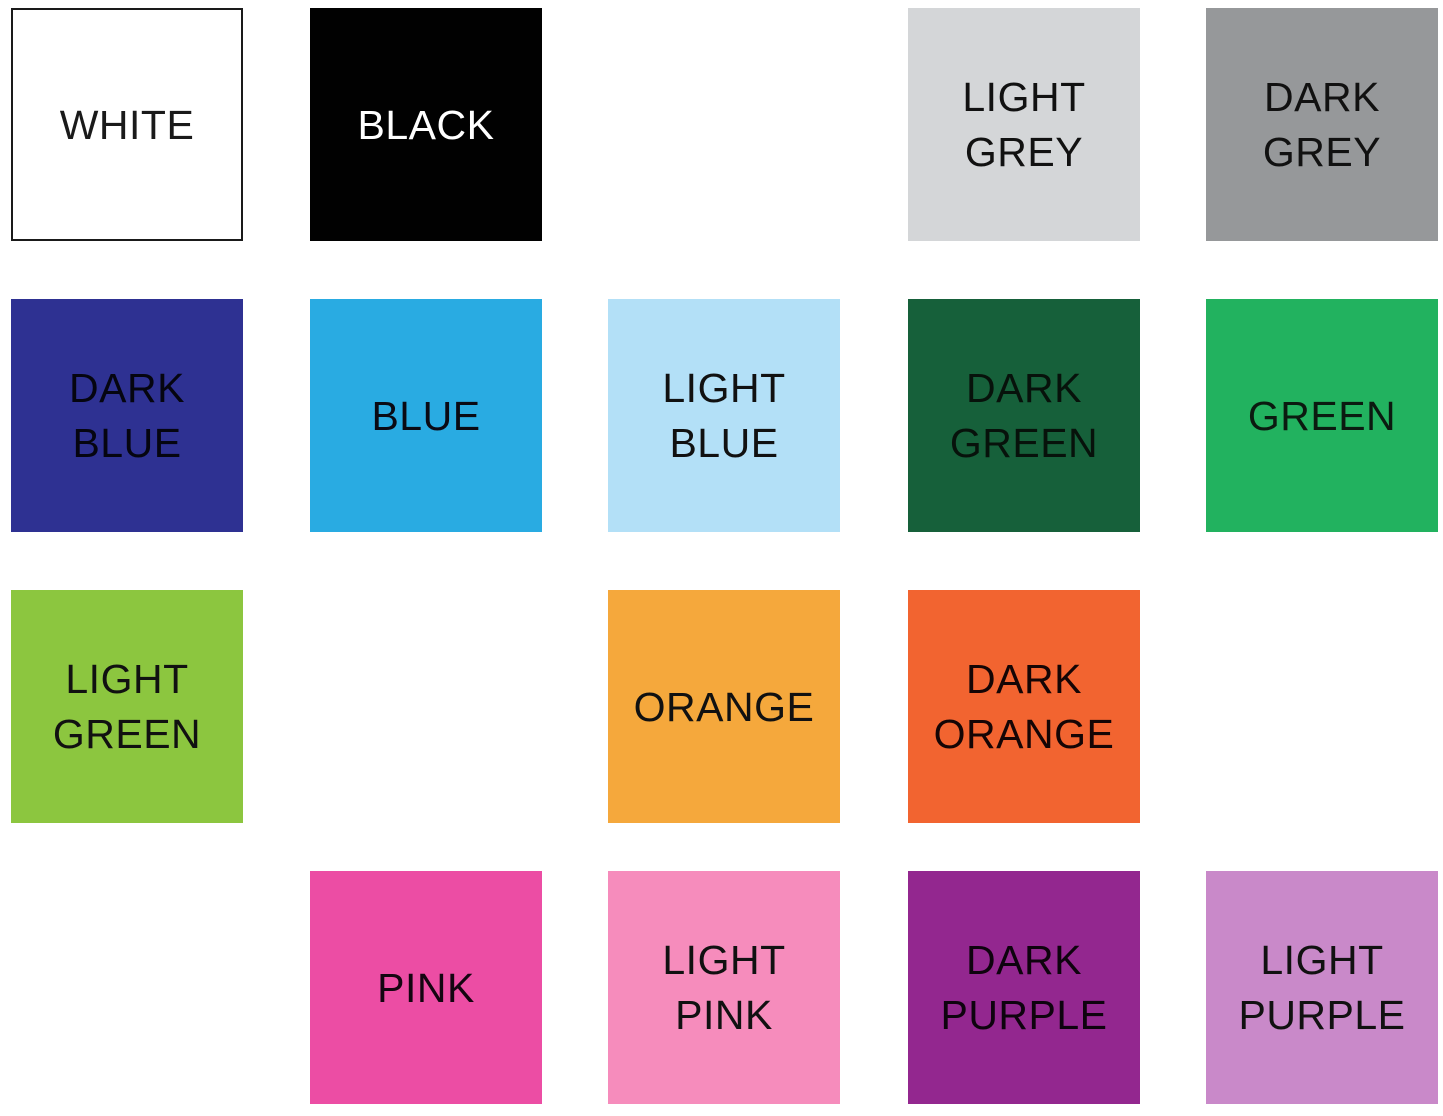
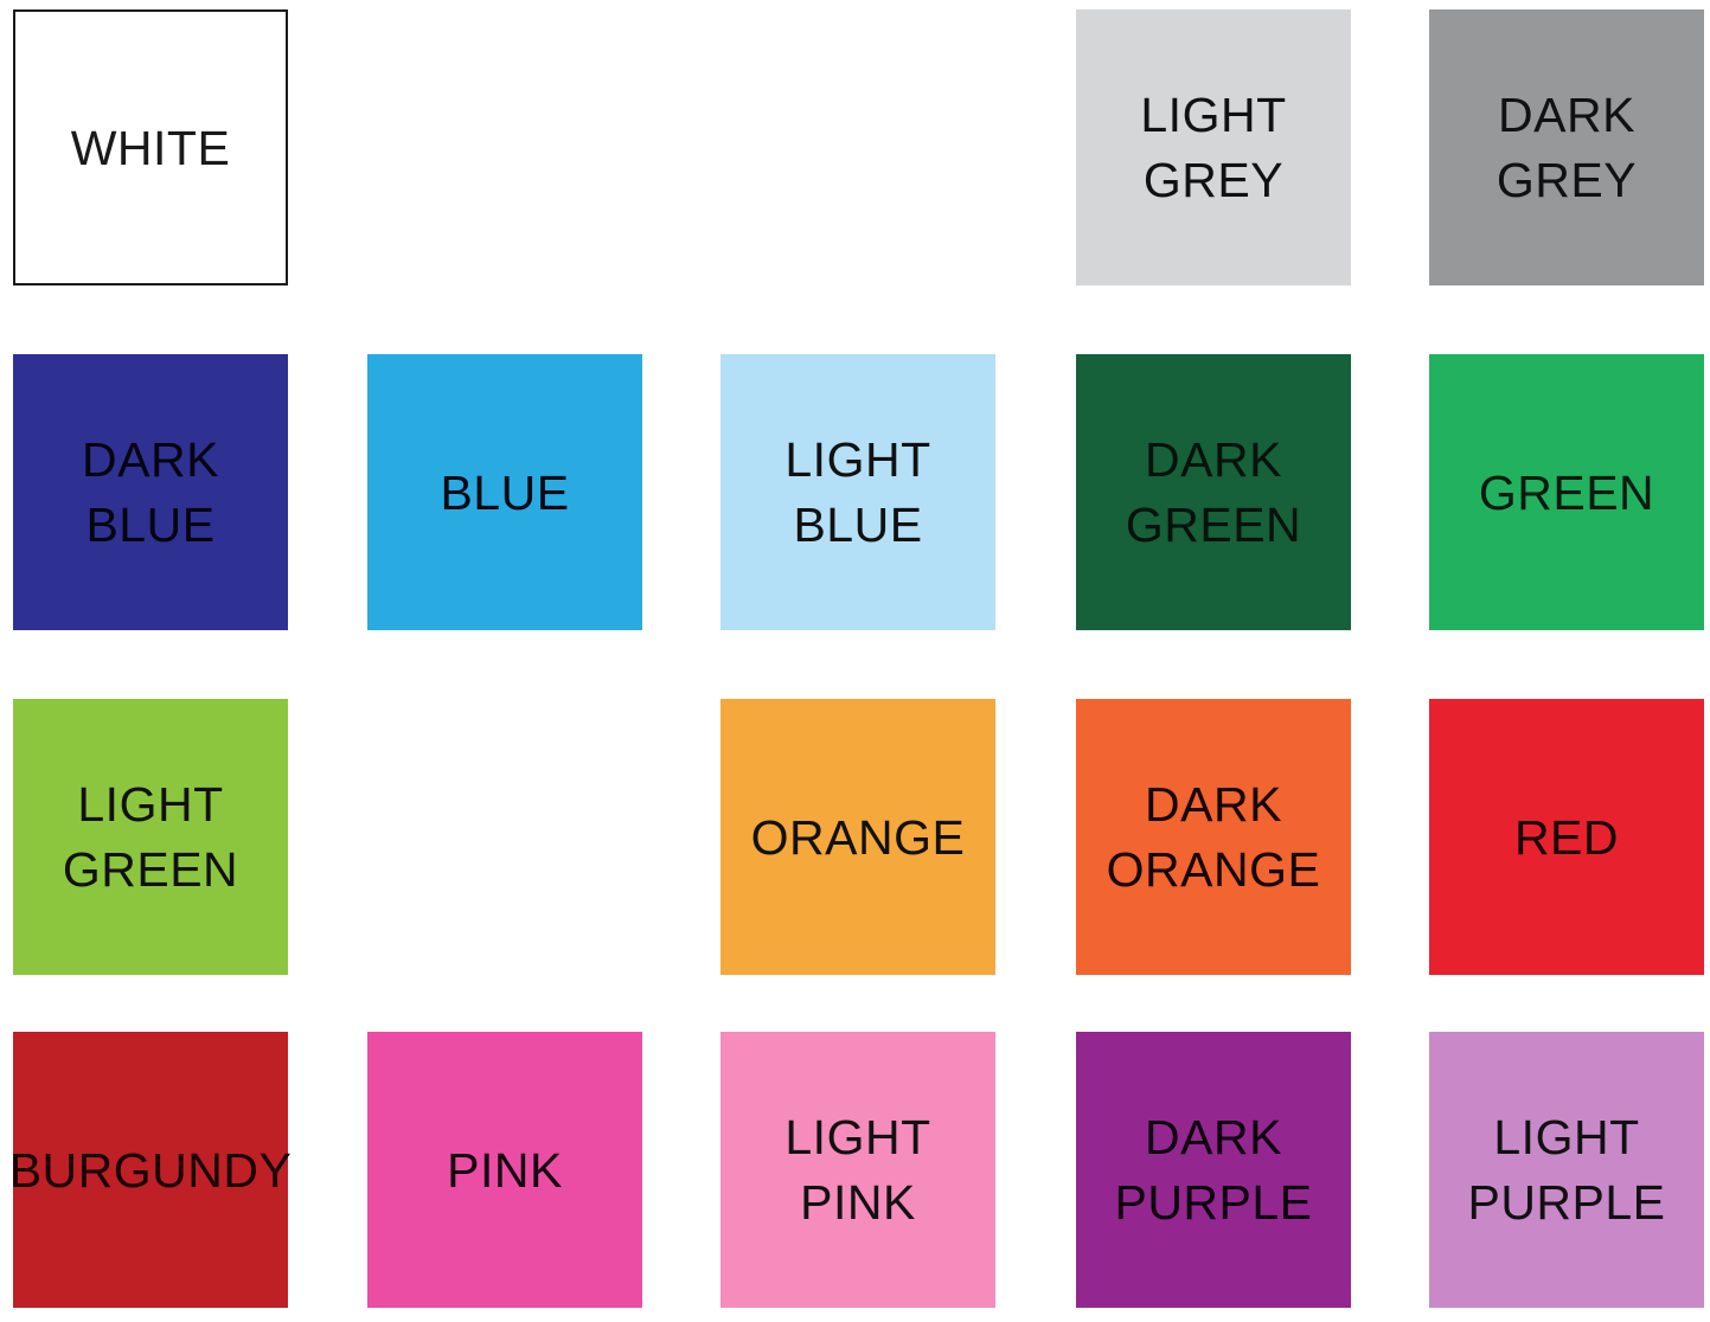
  WHITE
- BLACK
  LIGHT
  GREY
  DARK
  GREY
  DARK
  BLUE
  BLUE
  LIGHT
  BLUE
  DARK
  GREEN
  GREEN
  LIGHT
  GREEN
  ORANGE
  DARK
  ORANGE
+ RED
+ BURGUNDY
  PINK
  LIGHT
  PINK
  DARK
  PURPLE
  LIGHT
  PURPLE
